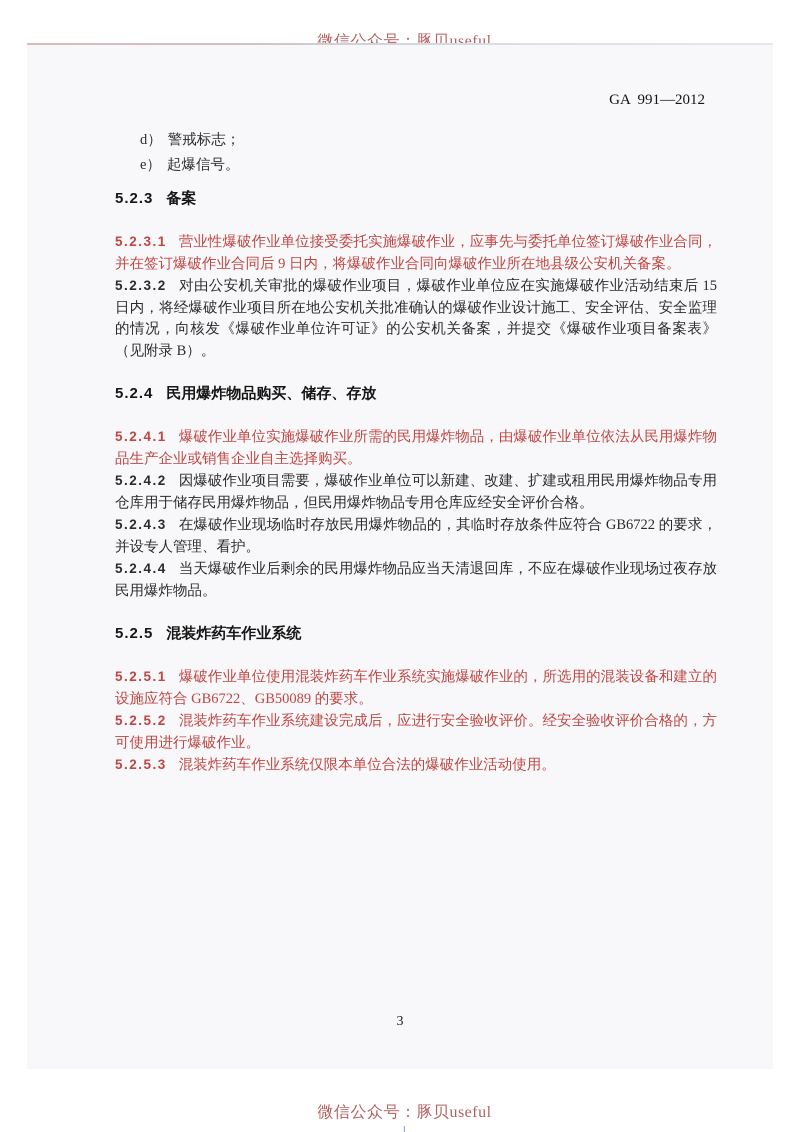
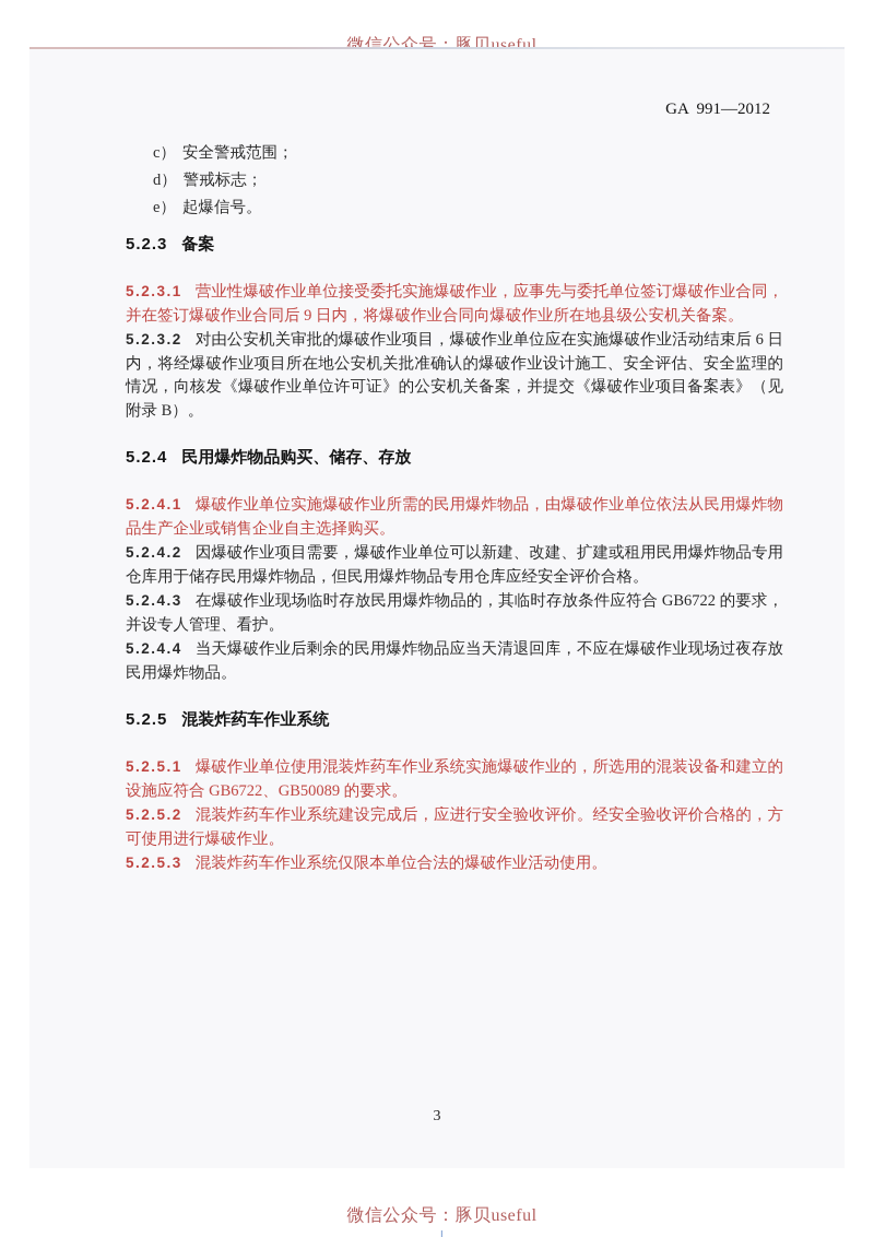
  GA 991—2012
+ c） 安全警戒范围；
  d） 警戒标志；
  e） 起爆信号。
  5.2.3 备案
  5.2.3.1 营业性爆破作业单位接受委托实施爆破作业，应事先与委托单位签订爆破作业合同，并在签订爆破作业合同后 9 日内，将爆破作业合同向爆破作业所在地县级公安机关备案。
- 5.2.3.2 对由公安机关审批的爆破作业项目，爆破作业单位应在实施爆破作业活动结束后 15 日内，将经爆破作业项目所在地公安机关批准确认的爆破作业设计施工、安全评估、安全监理的情况，向核发《爆破作业单位许可证》的公安机关备案，并提交《爆破作业项目备案表》（见附录 B）。
+ 5.2.3.2 对由公安机关审批的爆破作业项目，爆破作业单位应在实施爆破作业活动结束后 6 日内，将经爆破作业项目所在地公安机关批准确认的爆破作业设计施工、安全评估、安全监理的情况，向核发《爆破作业单位许可证》的公安机关备案，并提交《爆破作业项目备案表》（见附录 B）。
  5.2.4 民用爆炸物品购买、储存、存放
  5.2.4.1 爆破作业单位实施爆破作业所需的民用爆炸物品，由爆破作业单位依法从民用爆炸物品生产企业或销售企业自主选择购买。
  5.2.4.2 因爆破作业项目需要，爆破作业单位可以新建、改建、扩建或租用民用爆炸物品专用仓库用于储存民用爆炸物品，但民用爆炸物品专用仓库应经安全评价合格。
  5.2.4.3 在爆破作业现场临时存放民用爆炸物品的，其临时存放条件应符合 GB6722 的要求，并设专人管理、看护。
  5.2.4.4 当天爆破作业后剩余的民用爆炸物品应当天清退回库，不应在爆破作业现场过夜存放民用爆炸物品。
  5.2.5 混装炸药车作业系统
  5.2.5.1 爆破作业单位使用混装炸药车作业系统实施爆破作业的，所选用的混装设备和建立的设施应符合 GB6722、GB50089 的要求。
  5.2.5.2 混装炸药车作业系统建设完成后，应进行安全验收评价。经安全验收评价合格的，方可使用进行爆破作业。
  5.2.5.3 混装炸药车作业系统仅限本单位合法的爆破作业活动使用。
  3
  微信公众号：豚贝useful
